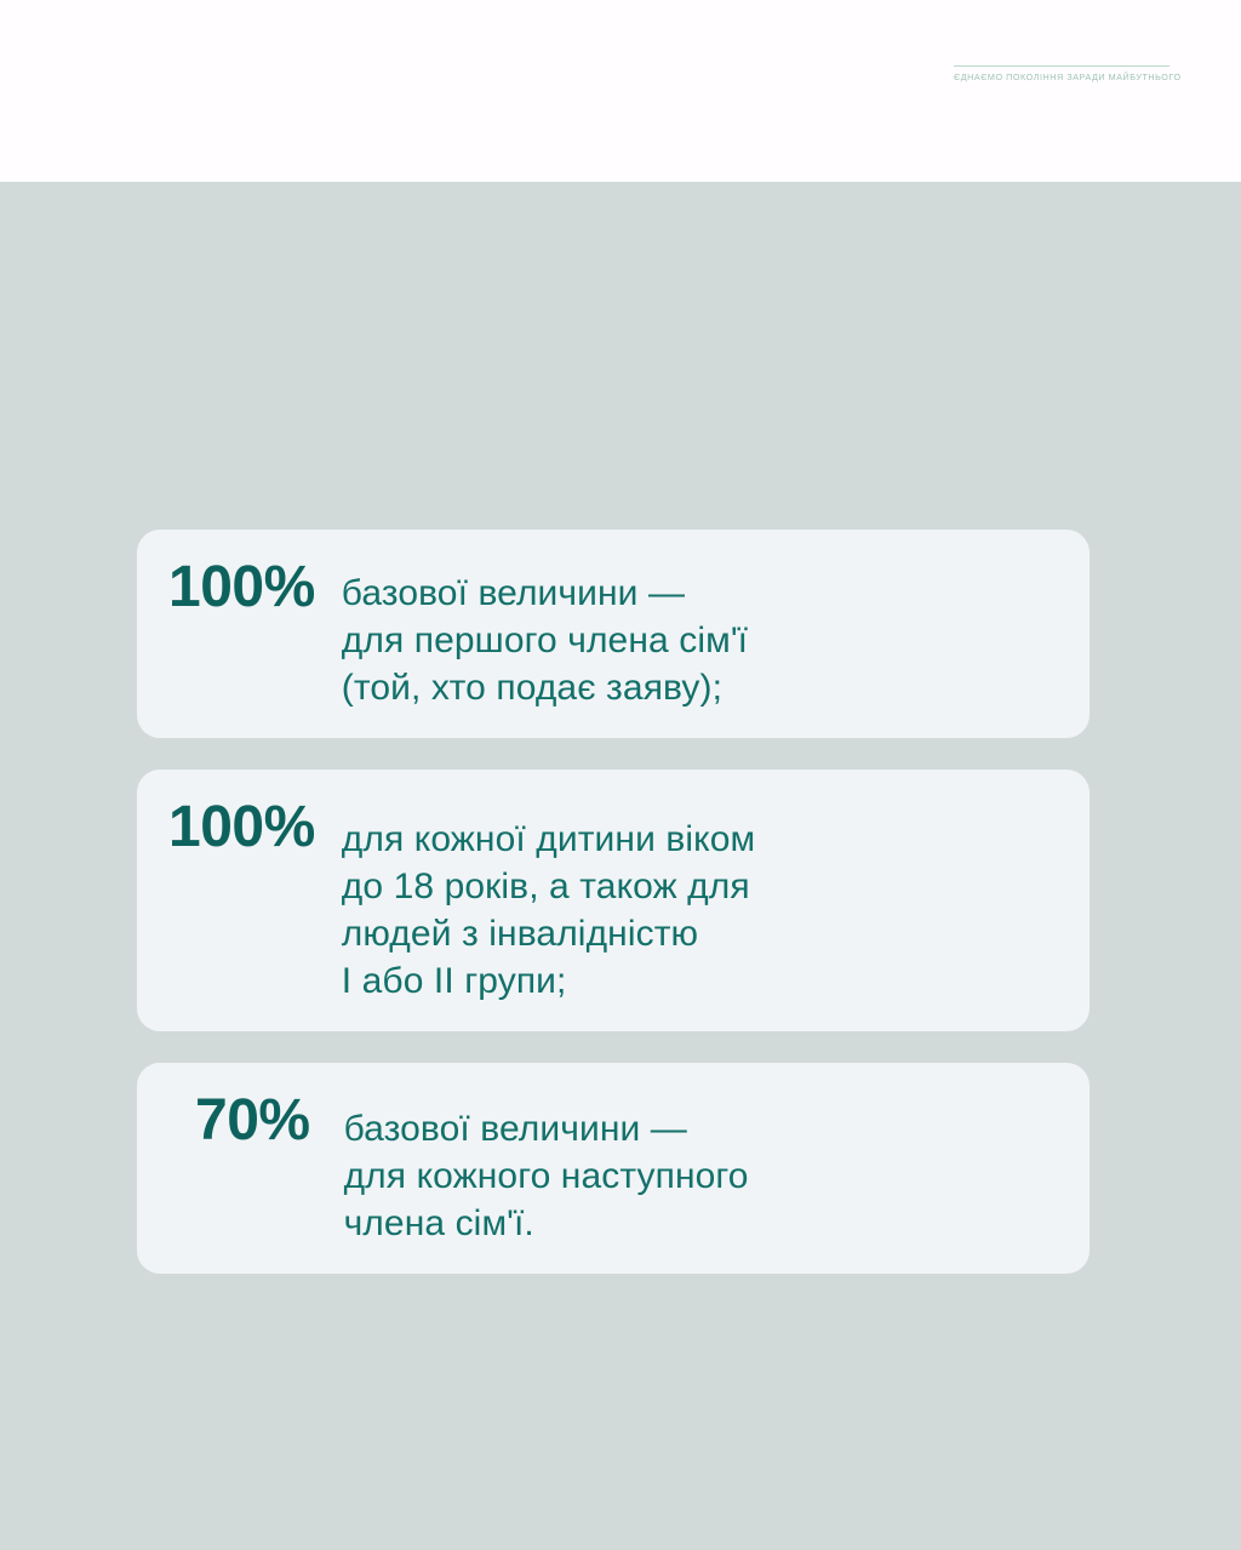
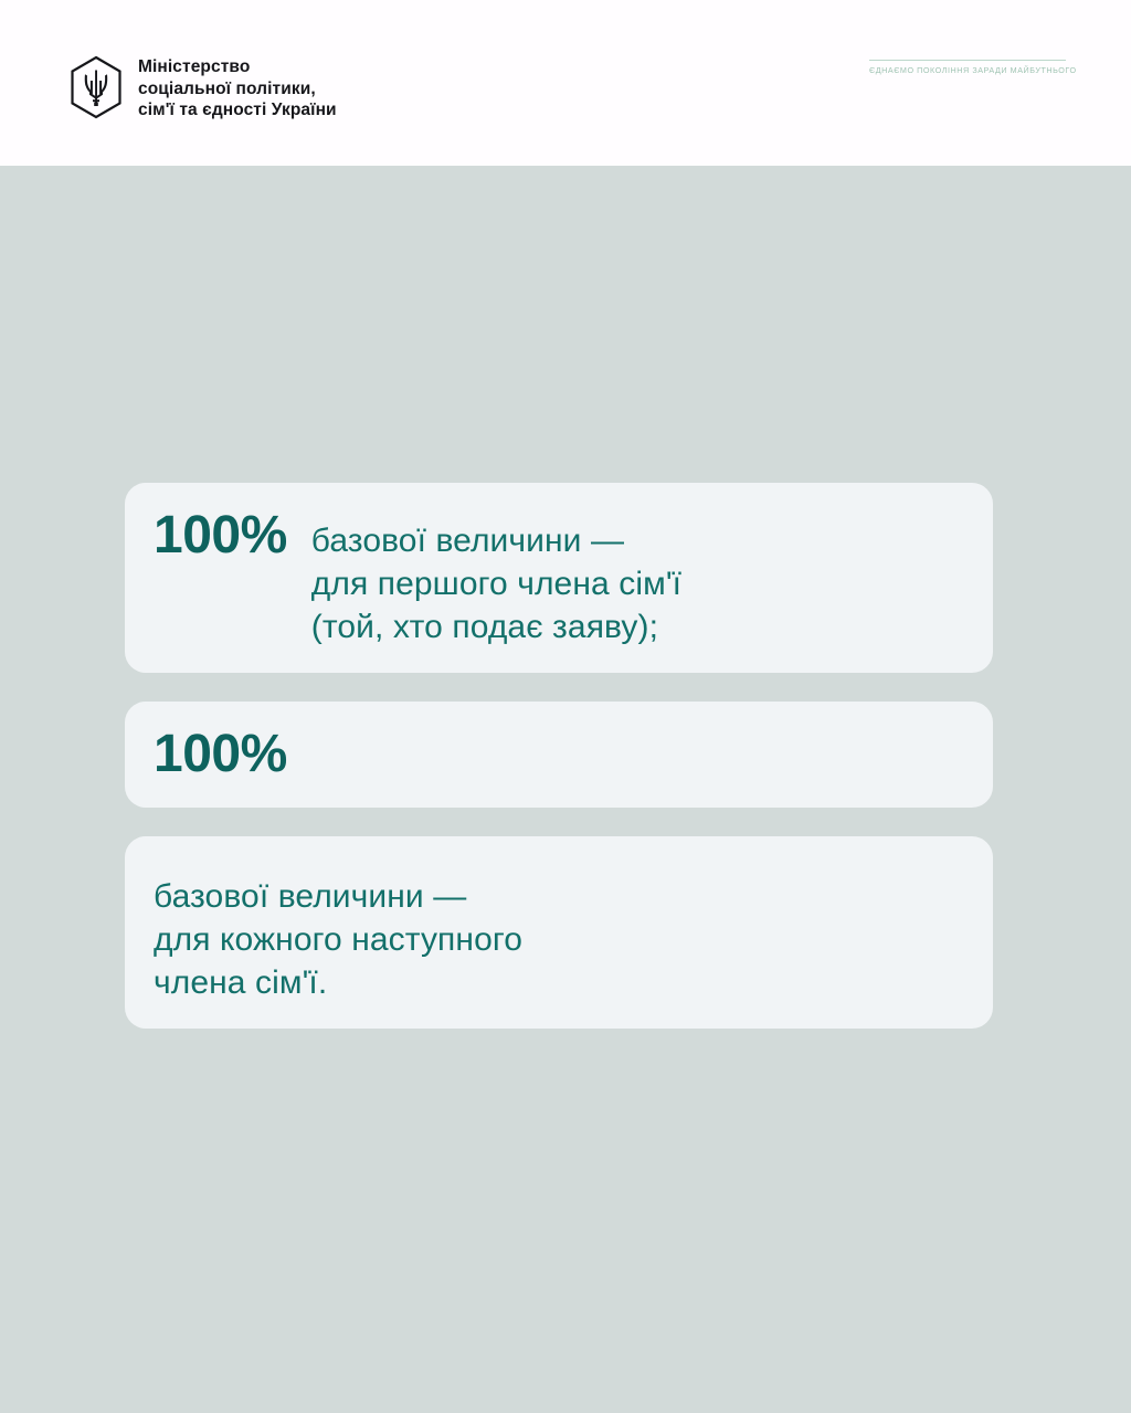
+ Міністерство
+ соціальної політики,
+ сім'ї та єдності України
  ЄДНАЄМО ПОКОЛІННЯ ЗАРАДИ МАЙБУТНЬОГО
  100%
  базової величини —
  для першого члена сім'ї
  (той, хто подає заяву);
  100%
- для кожної дитини віком
- до 18 років, а також для
- людей з інвалідністю
- I або II групи;
- 70%
  базової величини —
  для кожного наступного
  члена сім'ї.
